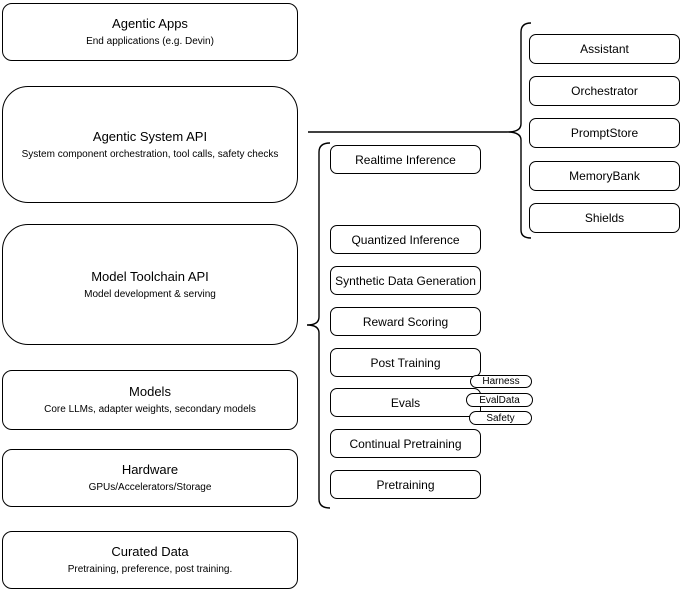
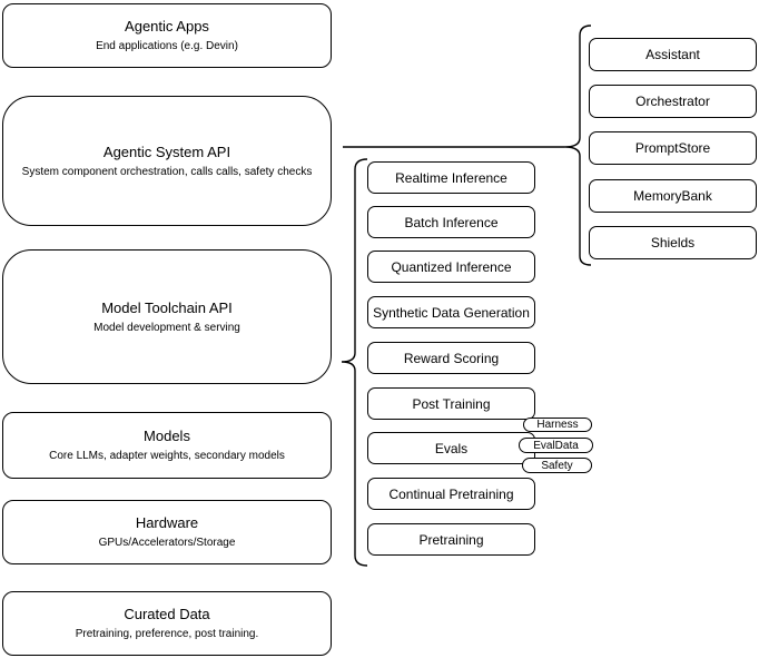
  Agentic Apps
  End applications (e.g. Devin)
  Agentic System API
- System component orchestration, tool calls, safety checks
+ System component orchestration, calls calls, safety checks
  Model Toolchain API
  Model development & serving
  Models
  Core LLMs, adapter weights, secondary models
  Hardware
  GPUs/Accelerators/Storage
  Curated Data
  Pretraining, preference, post training.
  Realtime Inference
+ Batch Inference
  Quantized Inference
  Synthetic Data Generation
  Reward Scoring
  Post Training
  Evals
  Continual Pretraining
  Pretraining
  Harness
  EvalData
  Safety
  Assistant
  Orchestrator
  PromptStore
  MemoryBank
  Shields
